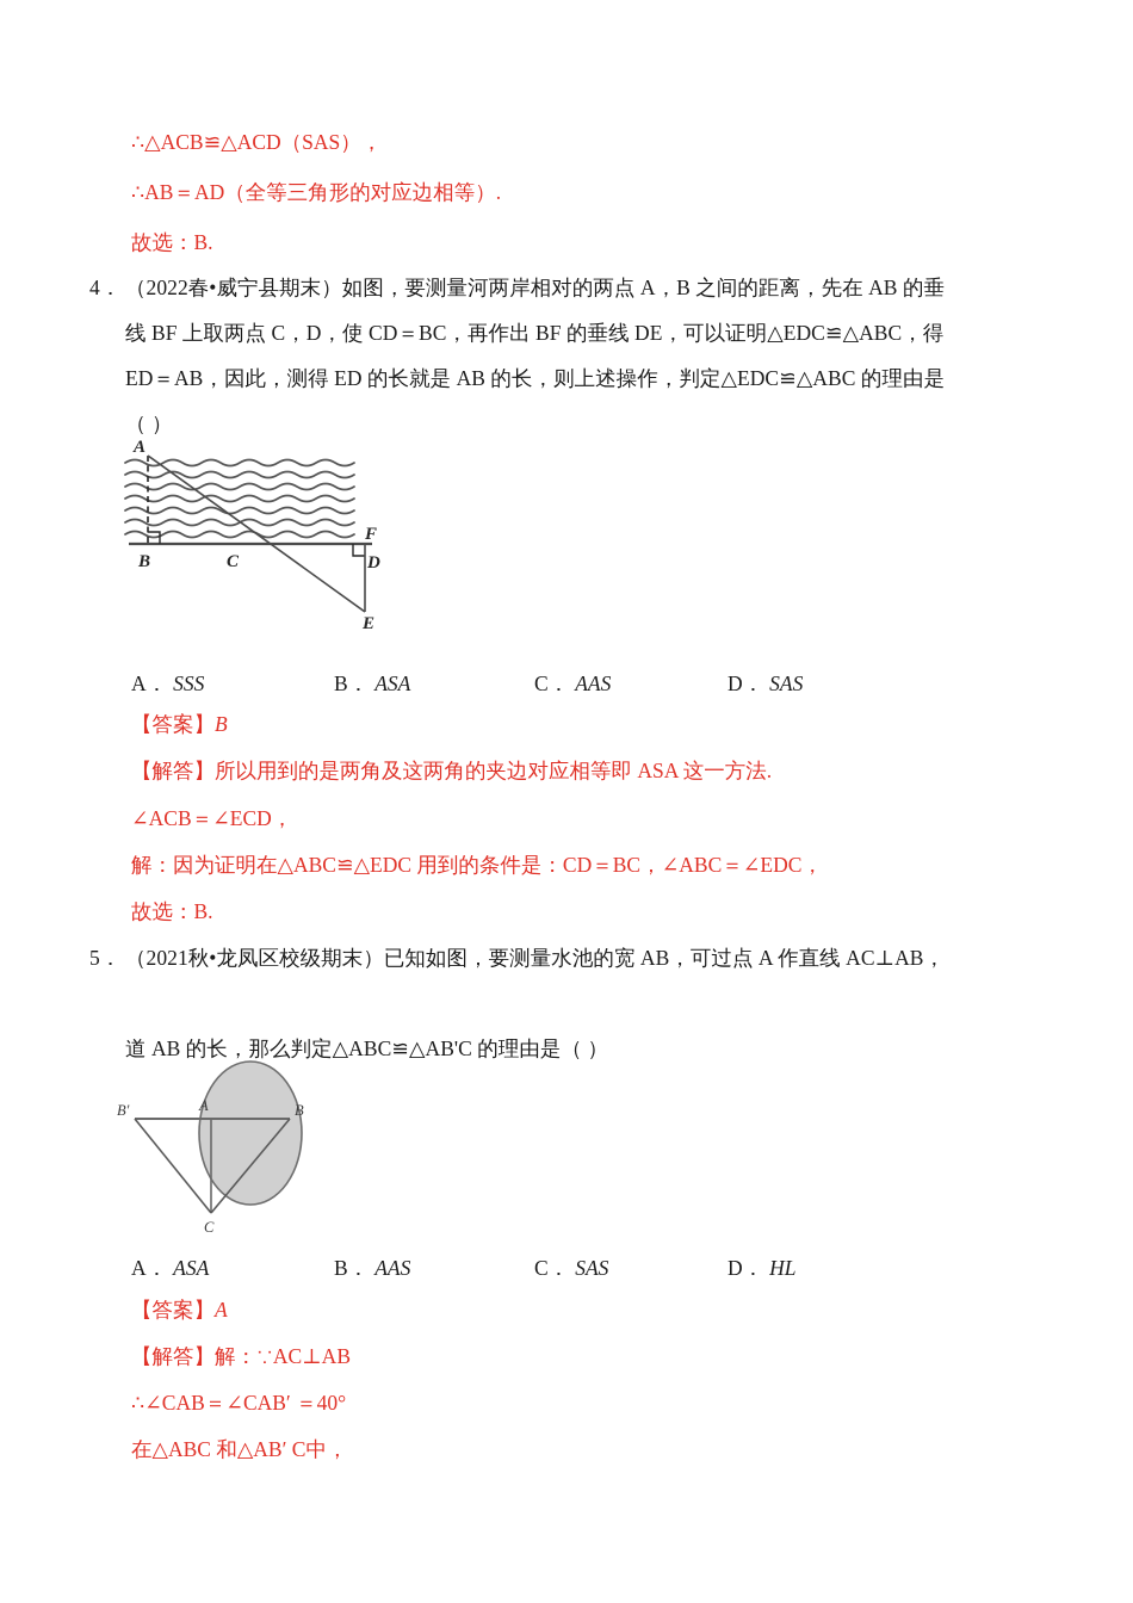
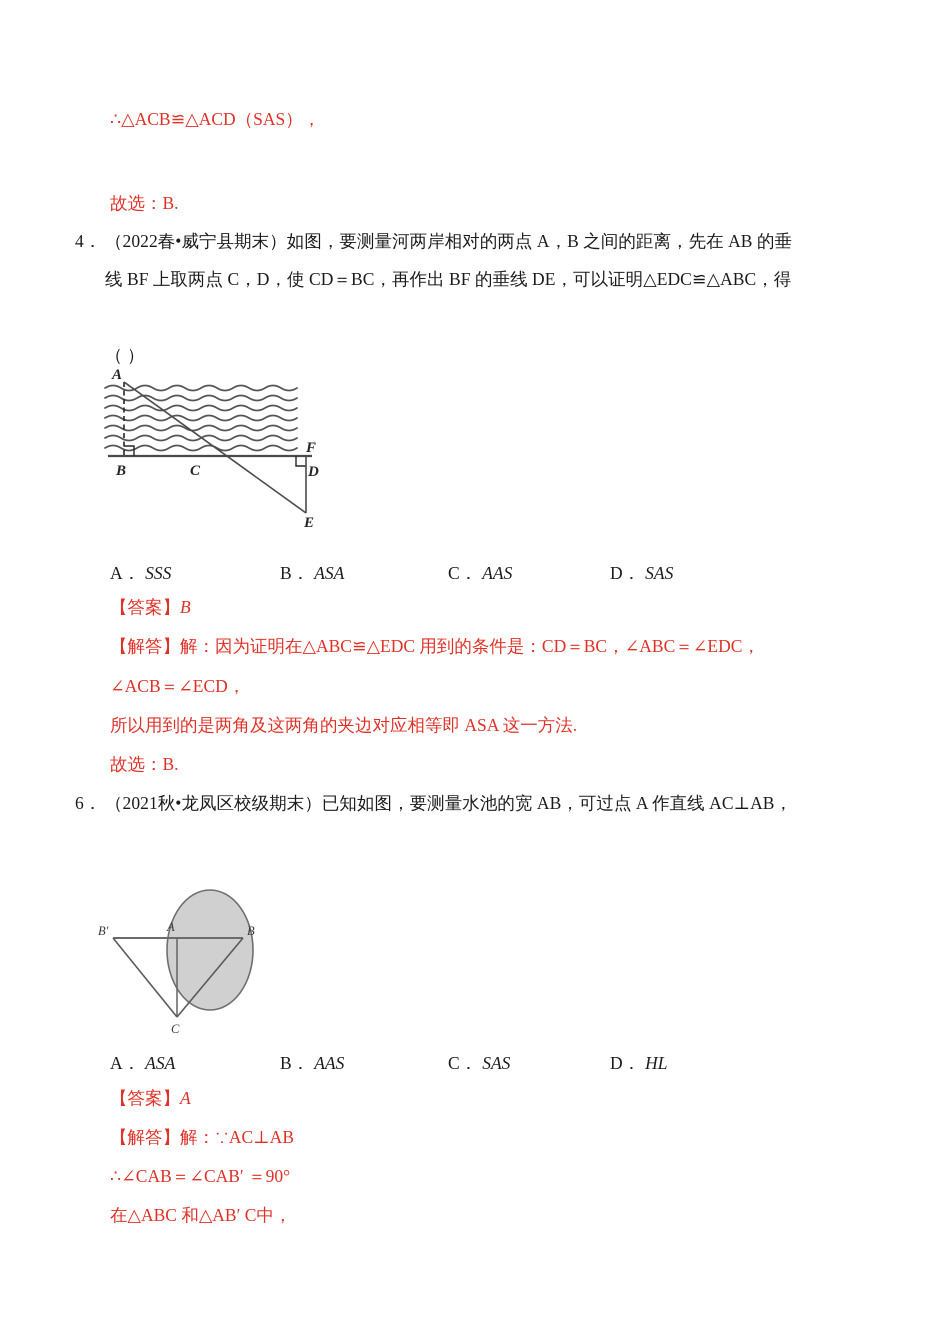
  ∴△ACB≌△ACD（SAS），
- ∴AB＝AD（全等三角形的对应边相等）.
  故选：B.
  4．
  （2022春•威宁县期末）如图，要测量河两岸相对的两点 A，B 之间的距离，先在 AB 的垂
  线 BF 上取两点 C，D，使 CD＝BC，再作出 BF 的垂线 DE，可以证明△EDC≌△ABC，得
- ED＝AB，因此，测得 ED 的长就是 AB 的长，则上述操作，判定△EDC≌△ABC 的理由是
  （ ）
  A
  B
  C
  D
  F
  E
  A． SSS
  B． ASA
  C． AAS
  D． SAS
  【答案】B
- 【解答】所以用到的是两角及这两角的夹边对应相等即 ASA 这一方法.
+ 【解答】解：因为证明在△ABC≌△EDC 用到的条件是：CD＝BC，∠ABC＝∠EDC，
  ∠ACB＝∠ECD，
- 解：因为证明在△ABC≌△EDC 用到的条件是：CD＝BC，∠ABC＝∠EDC，
+ 所以用到的是两角及这两角的夹边对应相等即 ASA 这一方法.
  故选：B.
- 5．
+ 6．
  （2021秋•龙凤区校级期末）已知如图，要测量水池的宽 AB，可过点 A 作直线 AC⊥AB，
- 道 AB 的长，那么判定△ABC≌△AB'C 的理由是（ ）
  B'
  A
  B
  C
  A． ASA
  B． AAS
  C． SAS
  D． HL
  【答案】A
  【解答】解：∵AC⊥AB
- ∴∠CAB＝∠CAB′ ＝40°
+ ∴∠CAB＝∠CAB′ ＝90°
  在△ABC 和△AB′ C中，
